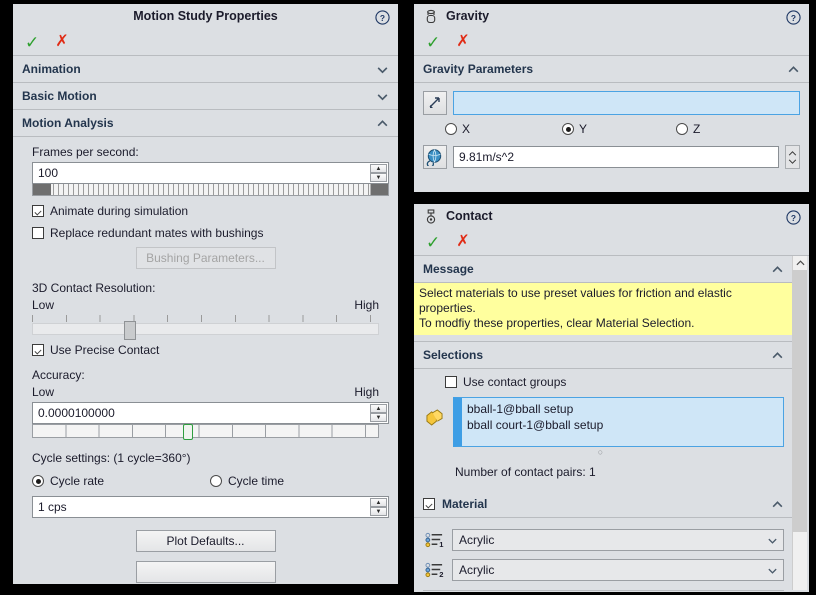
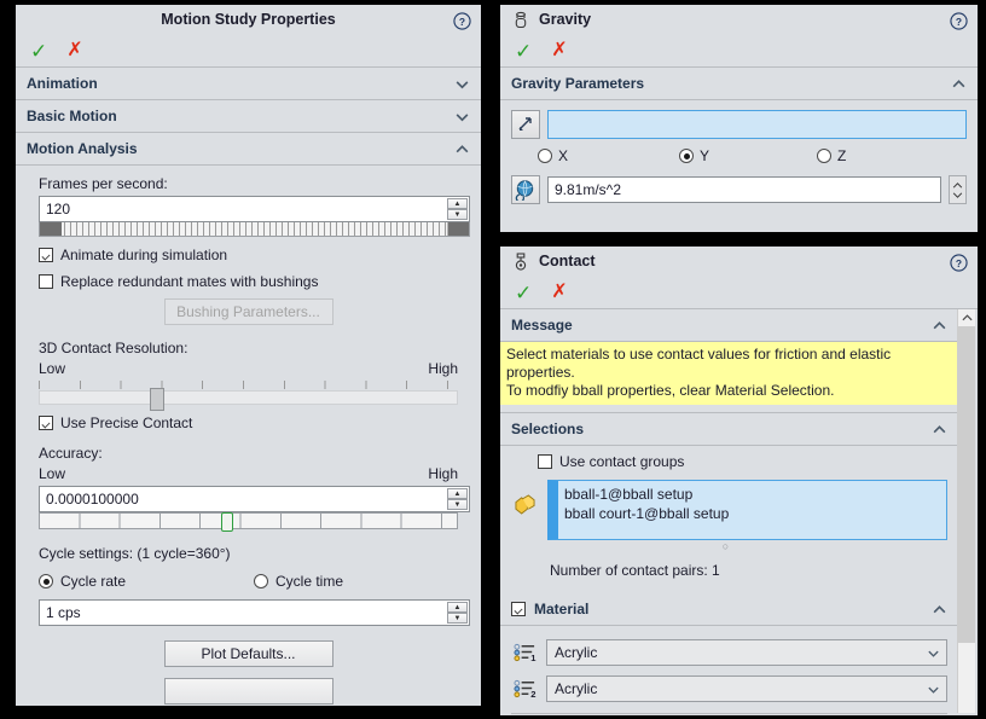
  Motion Study Properties
  ?
  ✓
  ✗
  Animation
  Basic Motion
  Motion Analysis
  Frames per second:
- 100
+ 120
  Animate during simulation
  Replace redundant mates with bushings
  Bushing Parameters...
  3D Contact Resolution:
  Low
  High
  Use Precise Contact
  Accuracy:
  Low
  High
  0.0000100000
  Cycle settings: (1 cycle=360°)
  Cycle rate
  Cycle time
  1 cps
  Plot Defaults...
  Gravity
  ?
  ✓
  ✗
  Gravity Parameters
  X
  Y
  Z
  9.81m/s^2
  Contact
  ?
  ✓
  ✗
  Message
- Select materials to use preset values for friction and elastic properties.
+ Select materials to use contact values for friction and elastic properties.
- To modfiy these properties, clear Material Selection.
+ To modfiy bball properties, clear Material Selection.
  Selections
  Use contact groups
  bball-1@bball setup
  bball court-1@bball setup
  ○
  Number of contact pairs: 1
  Material
  1
  Acrylic
  2
  Acrylic
